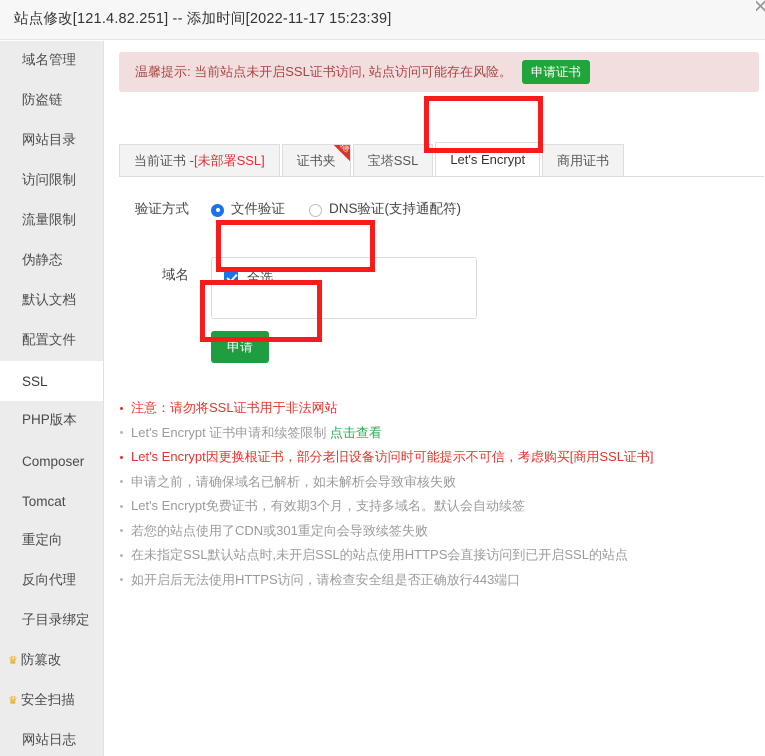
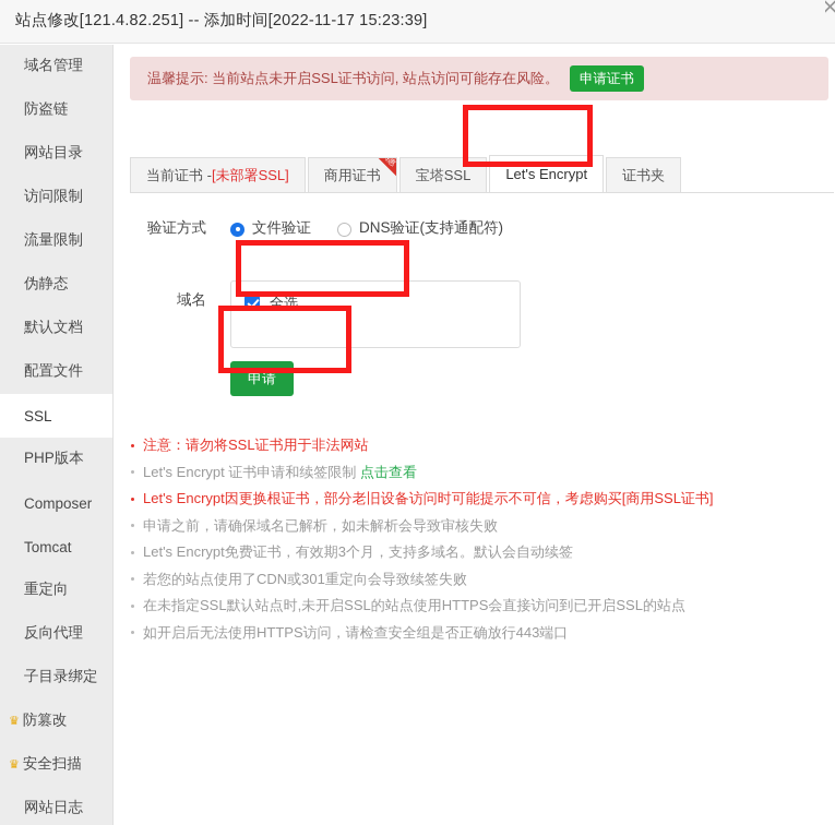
  站点修改[121.4.82.251] -- 添加时间[2022-11-17 15:23:39]
  域名管理
  防盗链
  网站目录
  访问限制
  流量限制
  伪静态
  默认文档
  配置文件
  SSL
  PHP版本
  Composer
  Tomcat
  重定向
  反向代理
  子目录绑定
  ♛
  防篡改
  ♛
  安全扫描
  网站日志
  温馨提示: 当前站点未开启SSL证书访问, 站点访问可能存在风险。
  申请证书
  当前证书 -
  [未部署SSL]
- 证书夹
+ 商用证书
  宝塔SSL
  Let's Encrypt
- 商用证书
+ 证书夹
  验证方式
  文件验证
  DNS验证(支持通配符)
  域名
  全选
  申请
  注意：请勿将SSL证书用于非法网站
  Let's Encrypt 证书申请和续签限制 点击查看
  Let's Encrypt因更换根证书，部分老旧设备访问时可能提示不可信，考虑购买[商用SSL证书]
  申请之前，请确保域名已解析，如未解析会导致审核失败
  Let's Encrypt免费证书，有效期3个月，支持多域名。默认会自动续签
  若您的站点使用了CDN或301重定向会导致续签失败
  在未指定SSL默认站点时,未开启SSL的站点使用HTTPS会直接访问到已开启SSL的站点
  如开启后无法使用HTTPS访问，请检查安全组是否正确放行443端口
